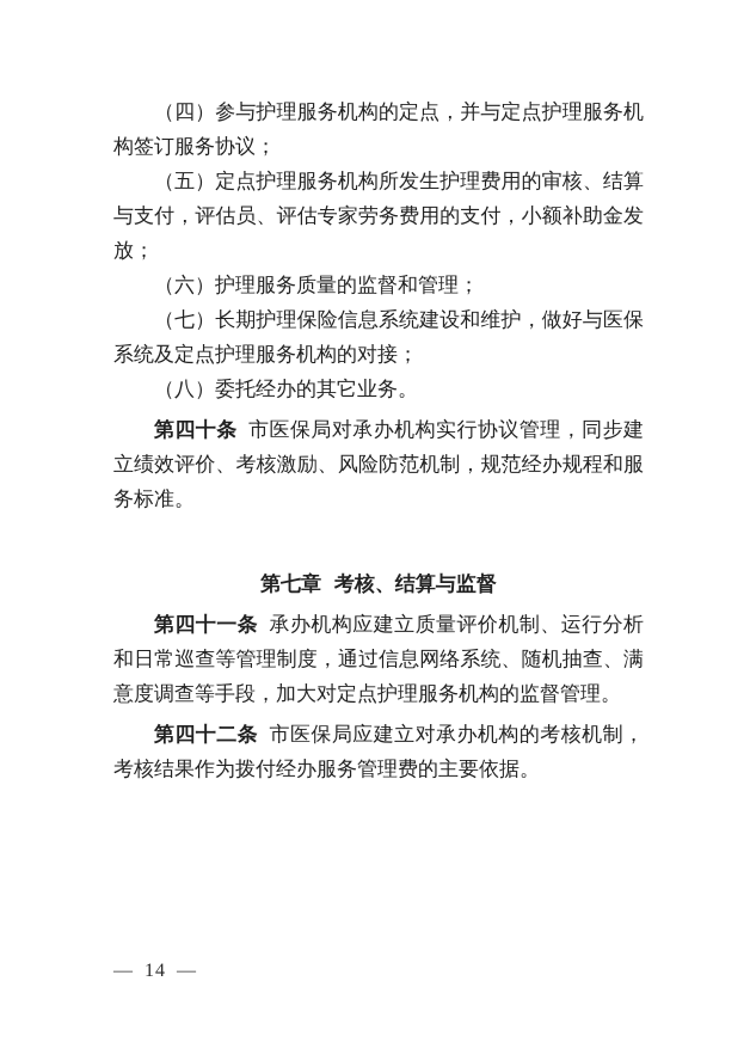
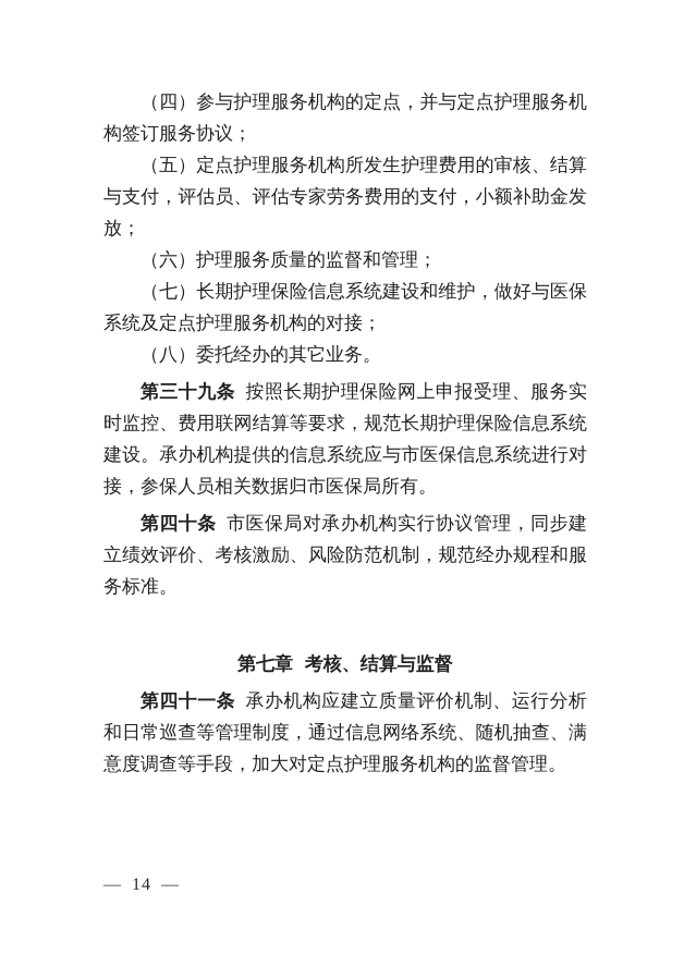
  （四）参与护理服务机构的定点，并与定点护理服务机构签订服务协议；
  （五）定点护理服务机构所发生护理费用的审核、结算与支付，评估员、评估专家劳务费用的支付，小额补助金发放；
  （六）护理服务质量的监督和管理；
  （七）长期护理保险信息系统建设和维护，做好与医保系统及定点护理服务机构的对接；
  （八）委托经办的其它业务。
+ 第三十九条 按照长期护理保险网上申报受理、服务实时监控、费用联网结算等要求，规范长期护理保险信息系统建设。承办机构提供的信息系统应与市医保信息系统进行对接，参保人员相关数据归市医保局所有。
  第四十条 市医保局对承办机构实行协议管理，同步建立绩效评价、考核激励、风险防范机制，规范经办规程和服务标准。
  第七章 考核、结算与监督
  第四十一条 承办机构应建立质量评价机制、运行分析和日常巡查等管理制度，通过信息网络系统、随机抽查、满意度调查等手段，加大对定点护理服务机构的监督管理。
- 第四十二条 市医保局应建立对承办机构的考核机制，考核结果作为拨付经办服务管理费的主要依据。
  — 14 —
